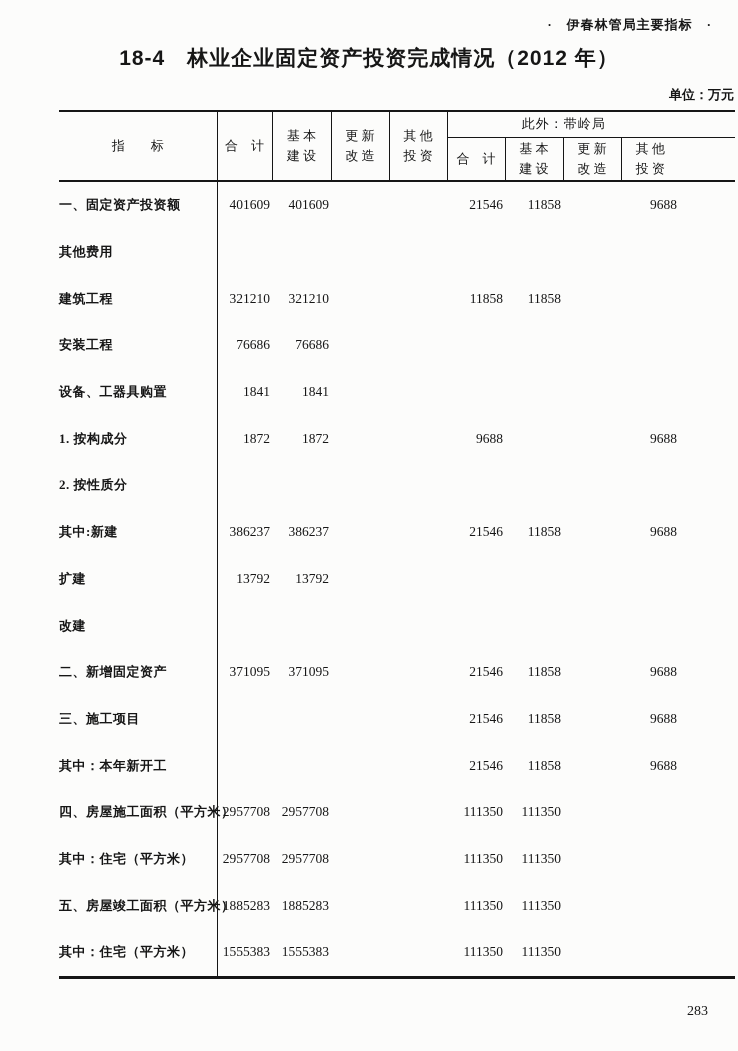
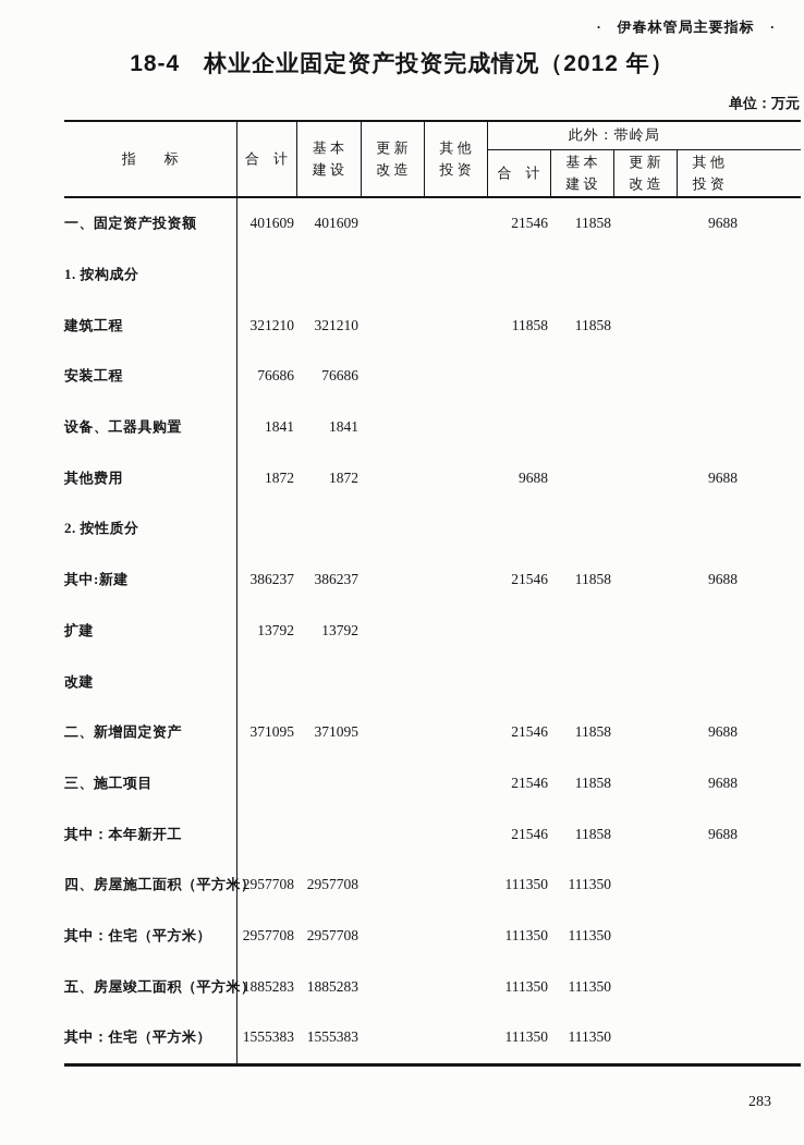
  · 伊春林管局主要指标 ·
  18-4 林业企业固定资产投资完成情况（2012 年）
  单位：万元
  指 标	合 计	基 本 建 设	更 新 改 造	其 他 投 资	此外：带岭局
  合 计	基 本 建 设	更 新 改 造	其 他 投 资
  一、固定资产投资额	401609	401609			21546	11858		9688
- 其他费用
+ 1. 按构成分
  建筑工程	321210	321210			11858	11858
  安装工程	76686	76686
  设备、工器具购置	1841	1841
- 1. 按构成分	1872	1872			9688			9688
+ 其他费用	1872	1872			9688			9688
  2. 按性质分
  其中:新建	386237	386237			21546	11858		9688
  扩建	13792	13792
  改建
  二、新增固定资产	371095	371095			21546	11858		9688
  三、施工项目					21546	11858		9688
  其中：本年新开工					21546	11858		9688
  四、房屋施工面积（平方米	2957708	2957708			111350	111350
  其中：住宅（平方米）	2957708	2957708			111350	111350
  五、房屋竣工面积（平方米	1885283	1885283			111350	111350
  其中：住宅（平方米）	1555383	1555383			111350	111350
  283
